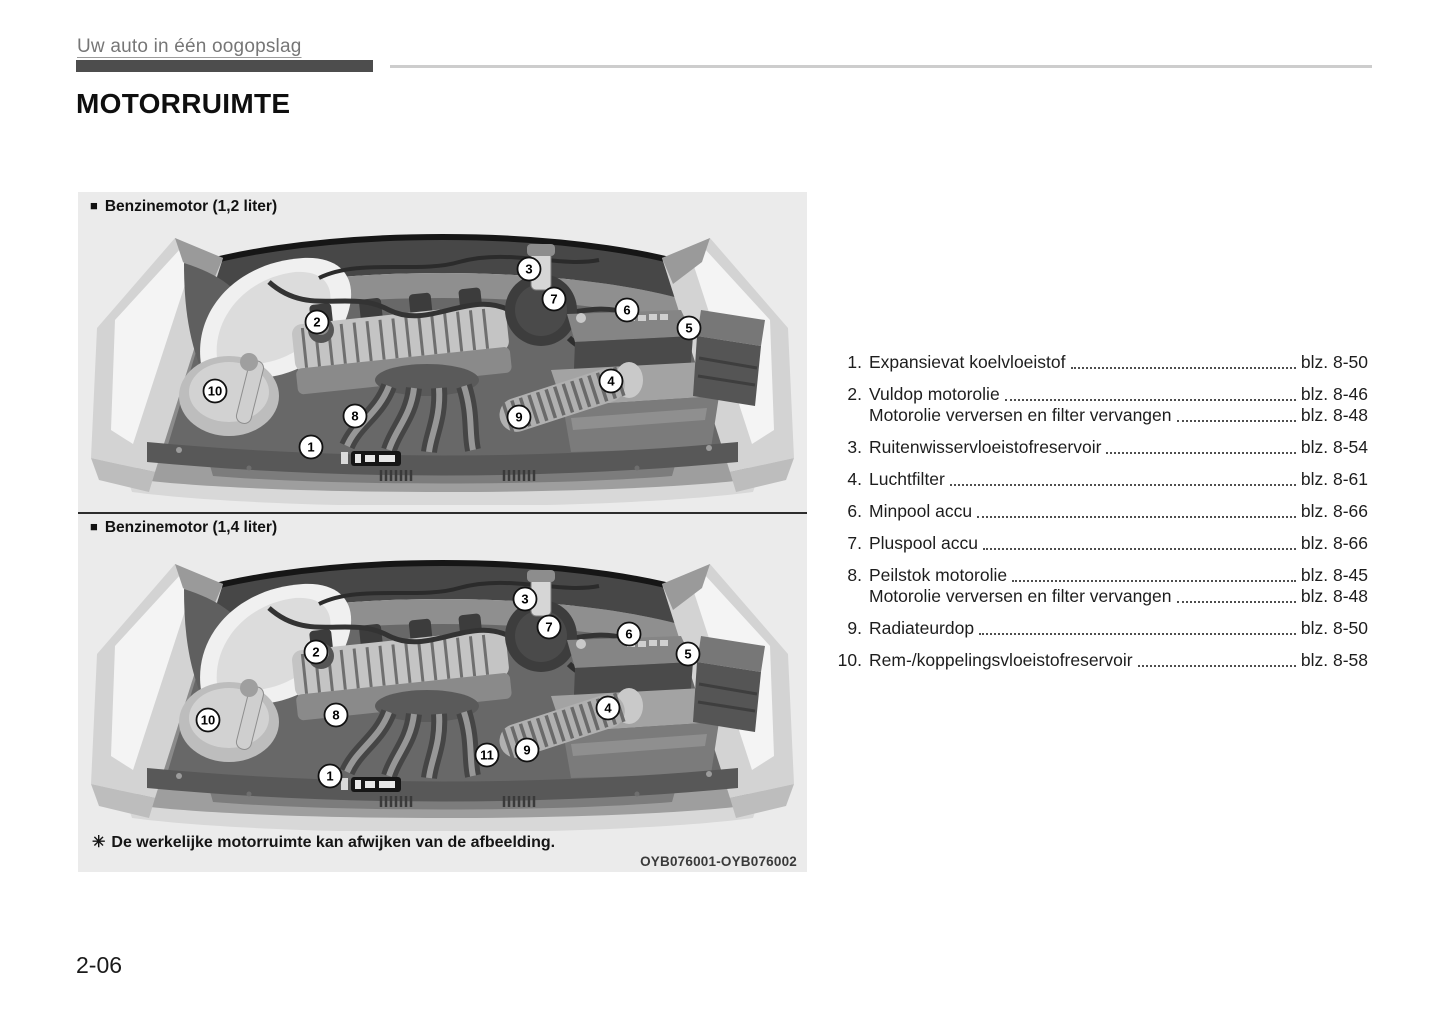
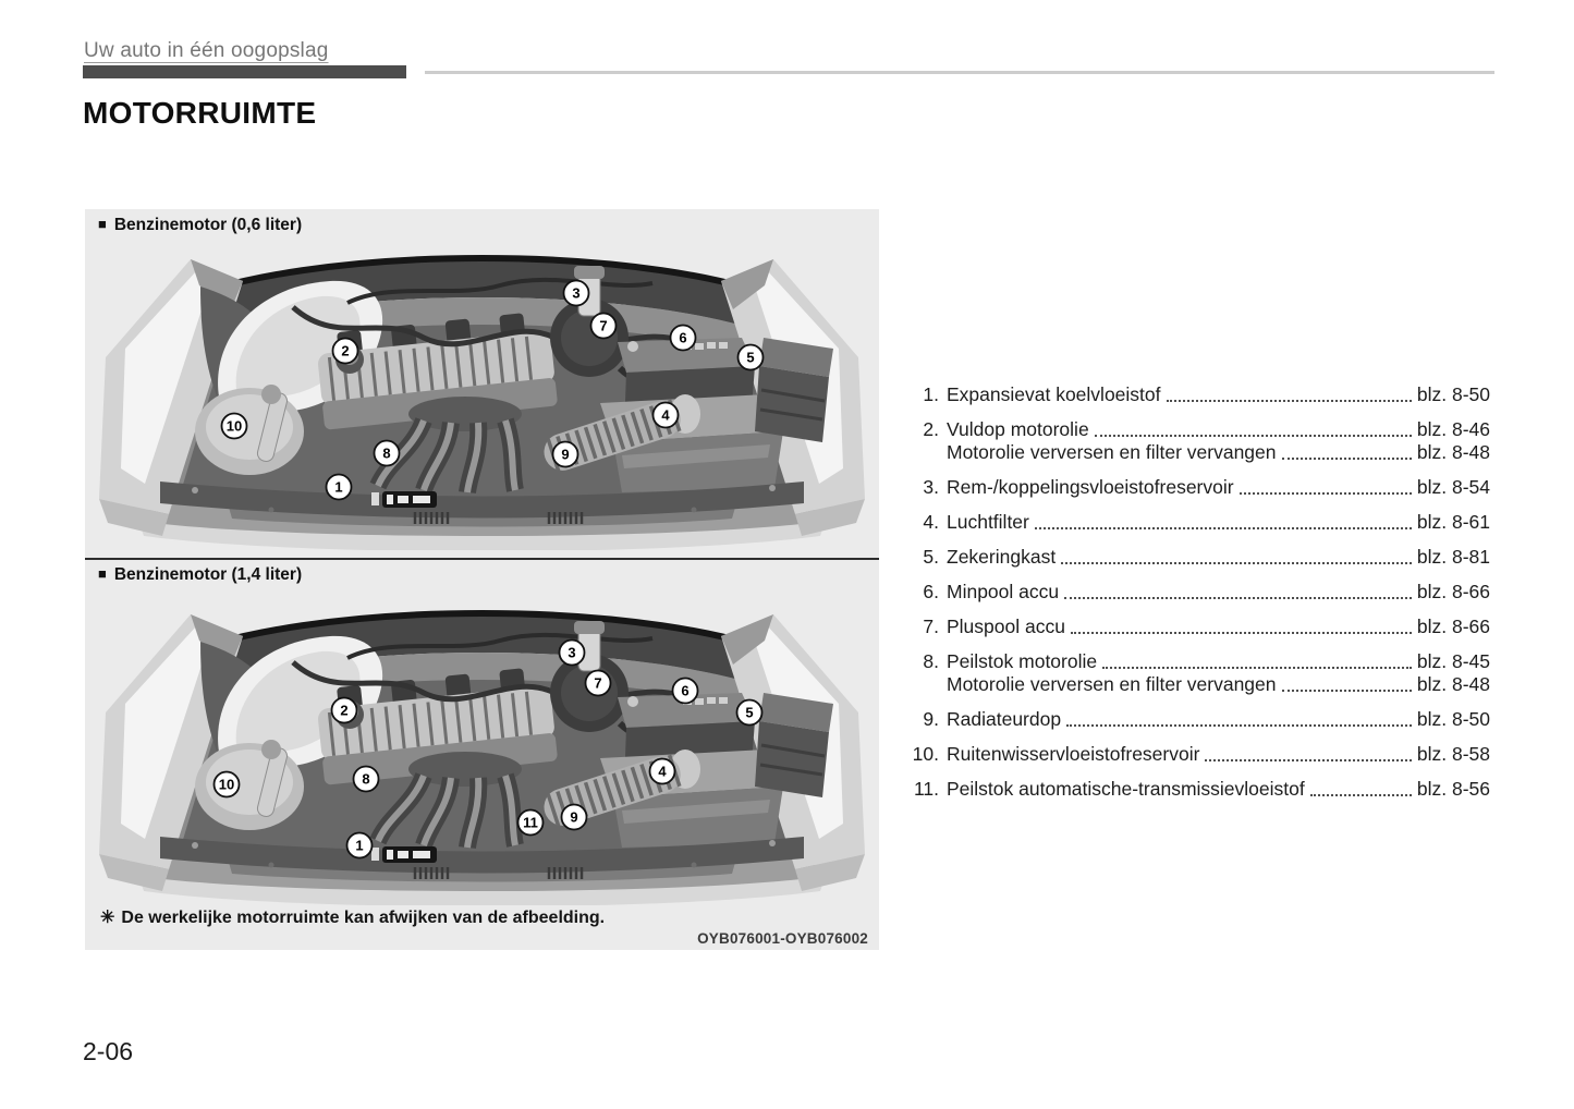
  Uw auto in één oogopslag
  MOTORRUIMTE
- ■ Benzinemotor (1,2 liter)
+ ■ Benzinemotor (0,6 liter)
  1
  2
  3
  4
  5
  6
  7
  8
  9
  10
  ■ Benzinemotor (1,4 liter)
  1
  2
  3
  4
  5
  6
  7
  8
  9
  10
  11
  ✳ De werkelijke motorruimte kan afwijken van de afbeelding.
  OYB076001-OYB076002
  1.
  Expansievat koelvloeistof
  blz. 8-50
  2.
  Vuldop motorolie
  blz. 8-46
  Motorolie verversen en filter vervangen
  blz. 8-48
  3.
- Ruitenwisservloeistofreservoir
+ Rem-/koppelingsvloeistofreservoir
  blz. 8-54
  4.
  Luchtfilter
  blz. 8-61
+ 5.
+ Zekeringkast
+ blz. 8-81
  6.
  Minpool accu
  blz. 8-66
  7.
  Pluspool accu
  blz. 8-66
  8.
  Peilstok motorolie
  blz. 8-45
  Motorolie verversen en filter vervangen
  blz. 8-48
  9.
  Radiateurdop
  blz. 8-50
  10.
- Rem-/koppelingsvloeistofreservoir
+ Ruitenwisservloeistofreservoir
  blz. 8-58
+ 11.
+ Peilstok automatische-transmissievloeistof
+ blz. 8-56
  2-06
